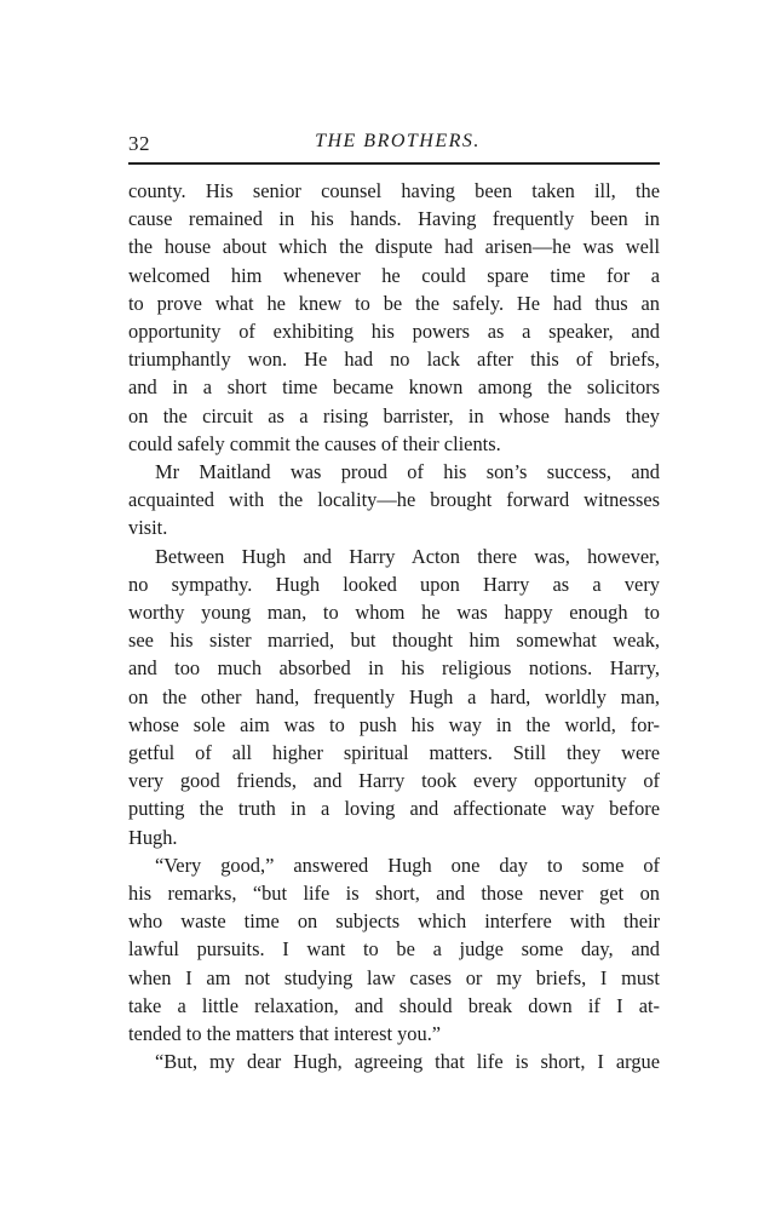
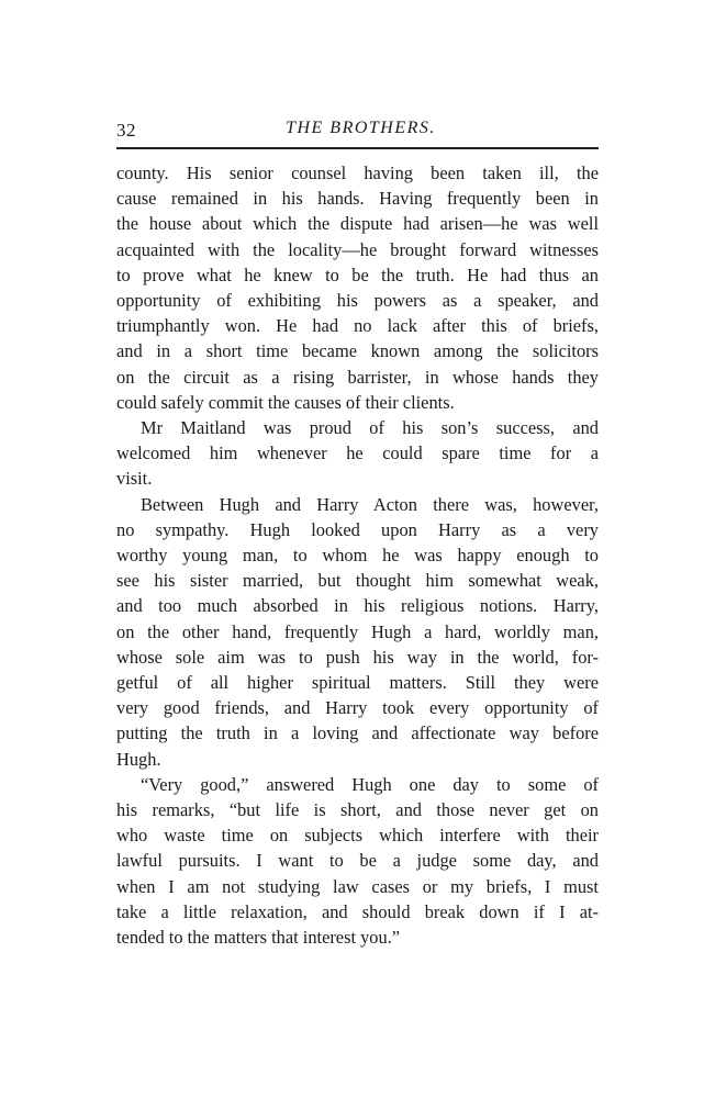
  32
  THE BROTHERS.
  county. His senior counsel having been taken ill, the
  cause remained in his hands. Having frequently been in
  the house about which the dispute had arisen—he was well
- welcomed him whenever he could spare time for a
+ acquainted with the locality—he brought forward witnesses
- to prove what he knew to be the safely. He had thus an
+ to prove what he knew to be the truth. He had thus an
  opportunity of exhibiting his powers as a speaker, and
  triumphantly won. He had no lack after this of briefs,
  and in a short time became known among the solicitors
  on the circuit as a rising barrister, in whose hands they
  could safely commit the causes of their clients.
  Mr Maitland was proud of his son’s success, and
- acquainted with the locality—he brought forward witnesses
+ welcomed him whenever he could spare time for a
  visit.
  Between Hugh and Harry Acton there was, however,
  no sympathy. Hugh looked upon Harry as a very
  worthy young man, to whom he was happy enough to
  see his sister married, but thought him somewhat weak,
  and too much absorbed in his religious notions. Harry,
  on the other hand, frequently Hugh a hard, worldly man,
  whose sole aim was to push his way in the world, for-
  getful of all higher spiritual matters. Still they were
  very good friends, and Harry took every opportunity of
  putting the truth in a loving and affectionate way before
  Hugh.
  “Very good,” answered Hugh one day to some of
  his remarks, “but life is short, and those never get on
  who waste time on subjects which interfere with their
  lawful pursuits. I want to be a judge some day, and
  when I am not studying law cases or my briefs, I must
  take a little relaxation, and should break down if I at-
  tended to the matters that interest you.”
- “But, my dear Hugh, agreeing that life is short, I argue
